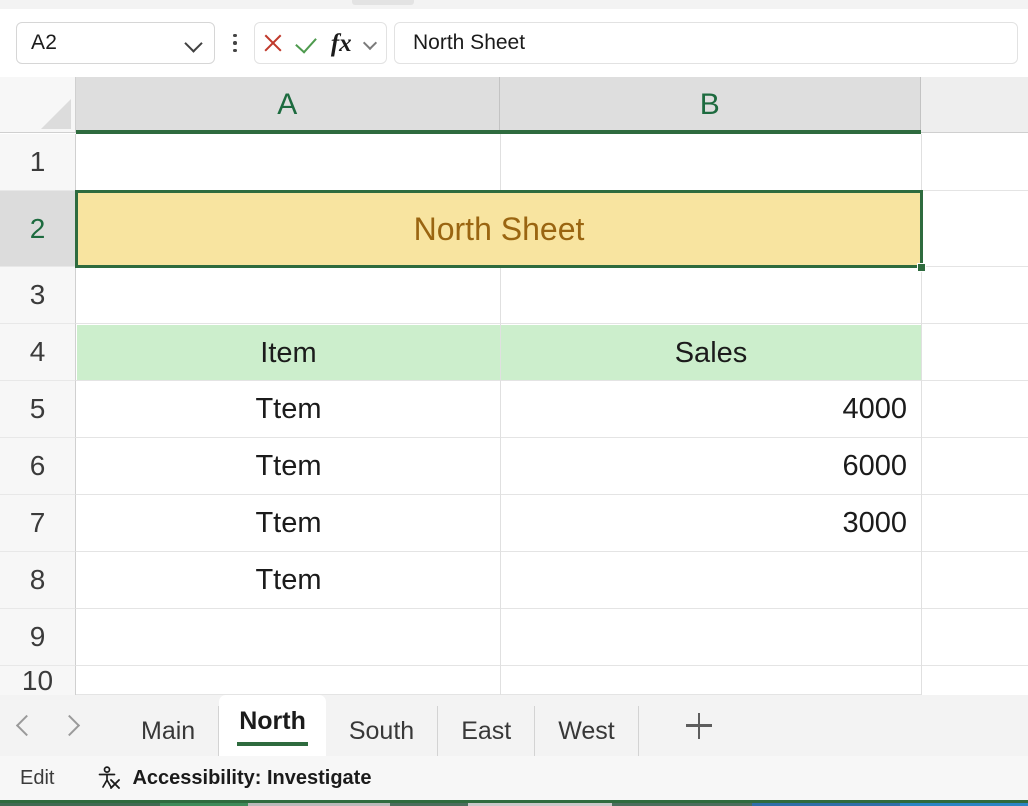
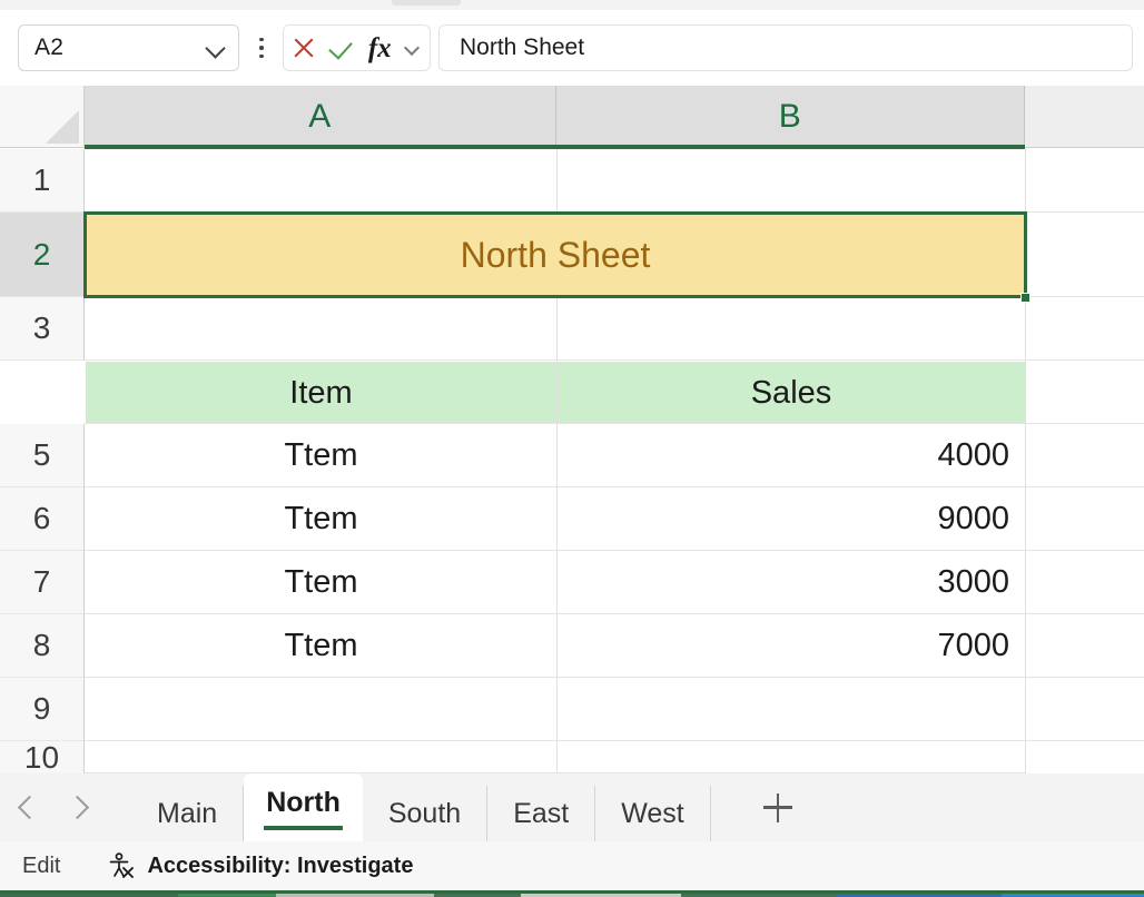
  A2
  fx
  North Sheet
  A
  B
  1
  2
  3
- 4
  5
  6
  7
  8
  9
  10
  North Sheet
  Item
  Sales
  Ttem
  4000
  Ttem
- 6000
+ 9000
  Ttem
  3000
  Ttem
+ 7000
  Main
  North
  South
  East
  West
  Edit
  Accessibility: Investigate
